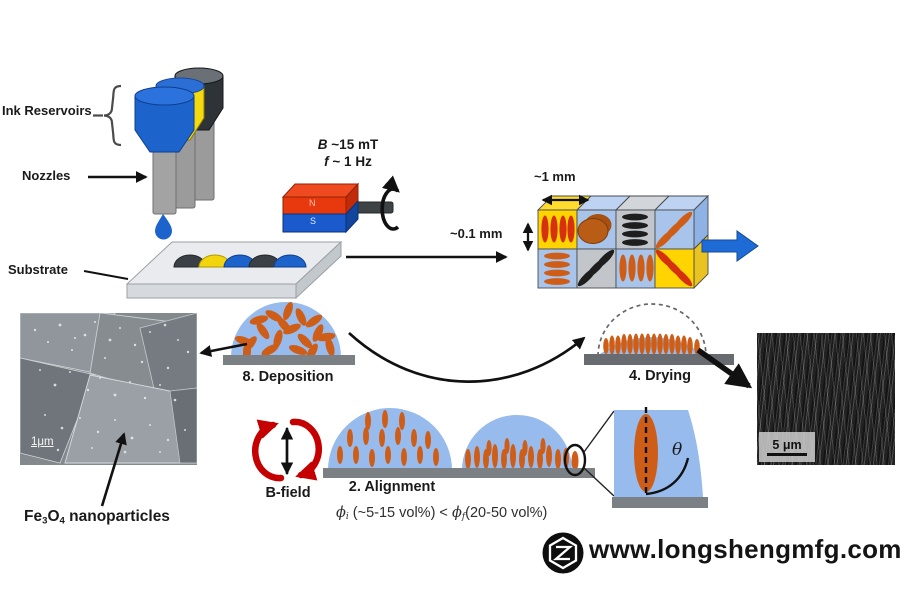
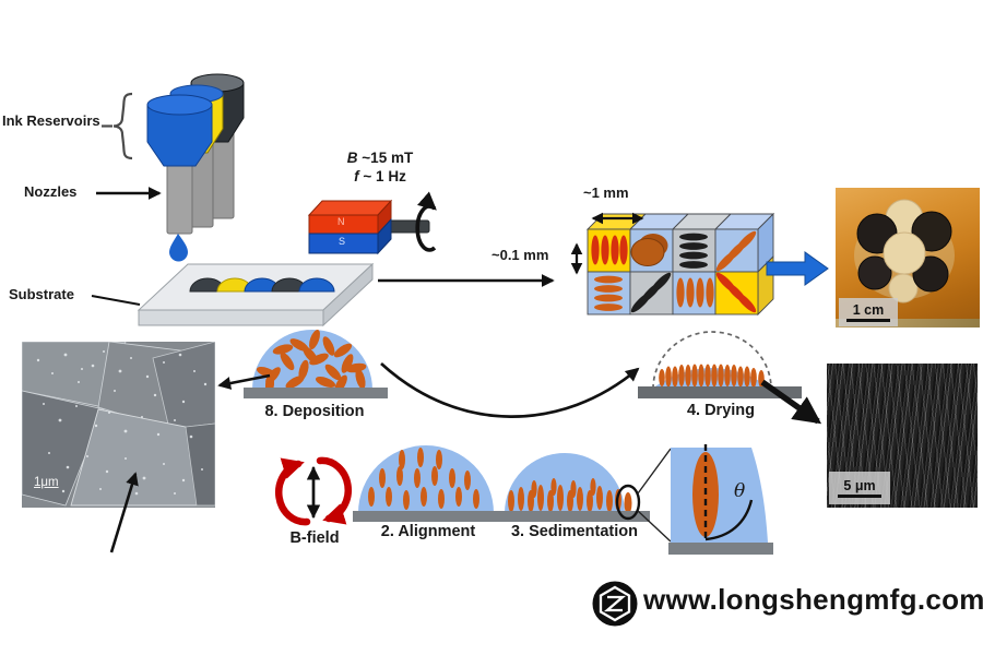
+ 1 cm
  Ink Reservoirs
  Nozzles
  Substrate
  B ~15 mT
  f ~ 1 Hz
  N
  S
  ~0.1 mm
  ~1 mm
  8. Deposition
  4. Drying
  B-field
  2. Alignment
+ 3. Sedimentation
  θ
- ϕi (~5-15 vol%) < ϕf(20-50 vol%)
- Fe3O4 nanoparticles
  1μm
  5 μm
  www.longshengmfg.com
